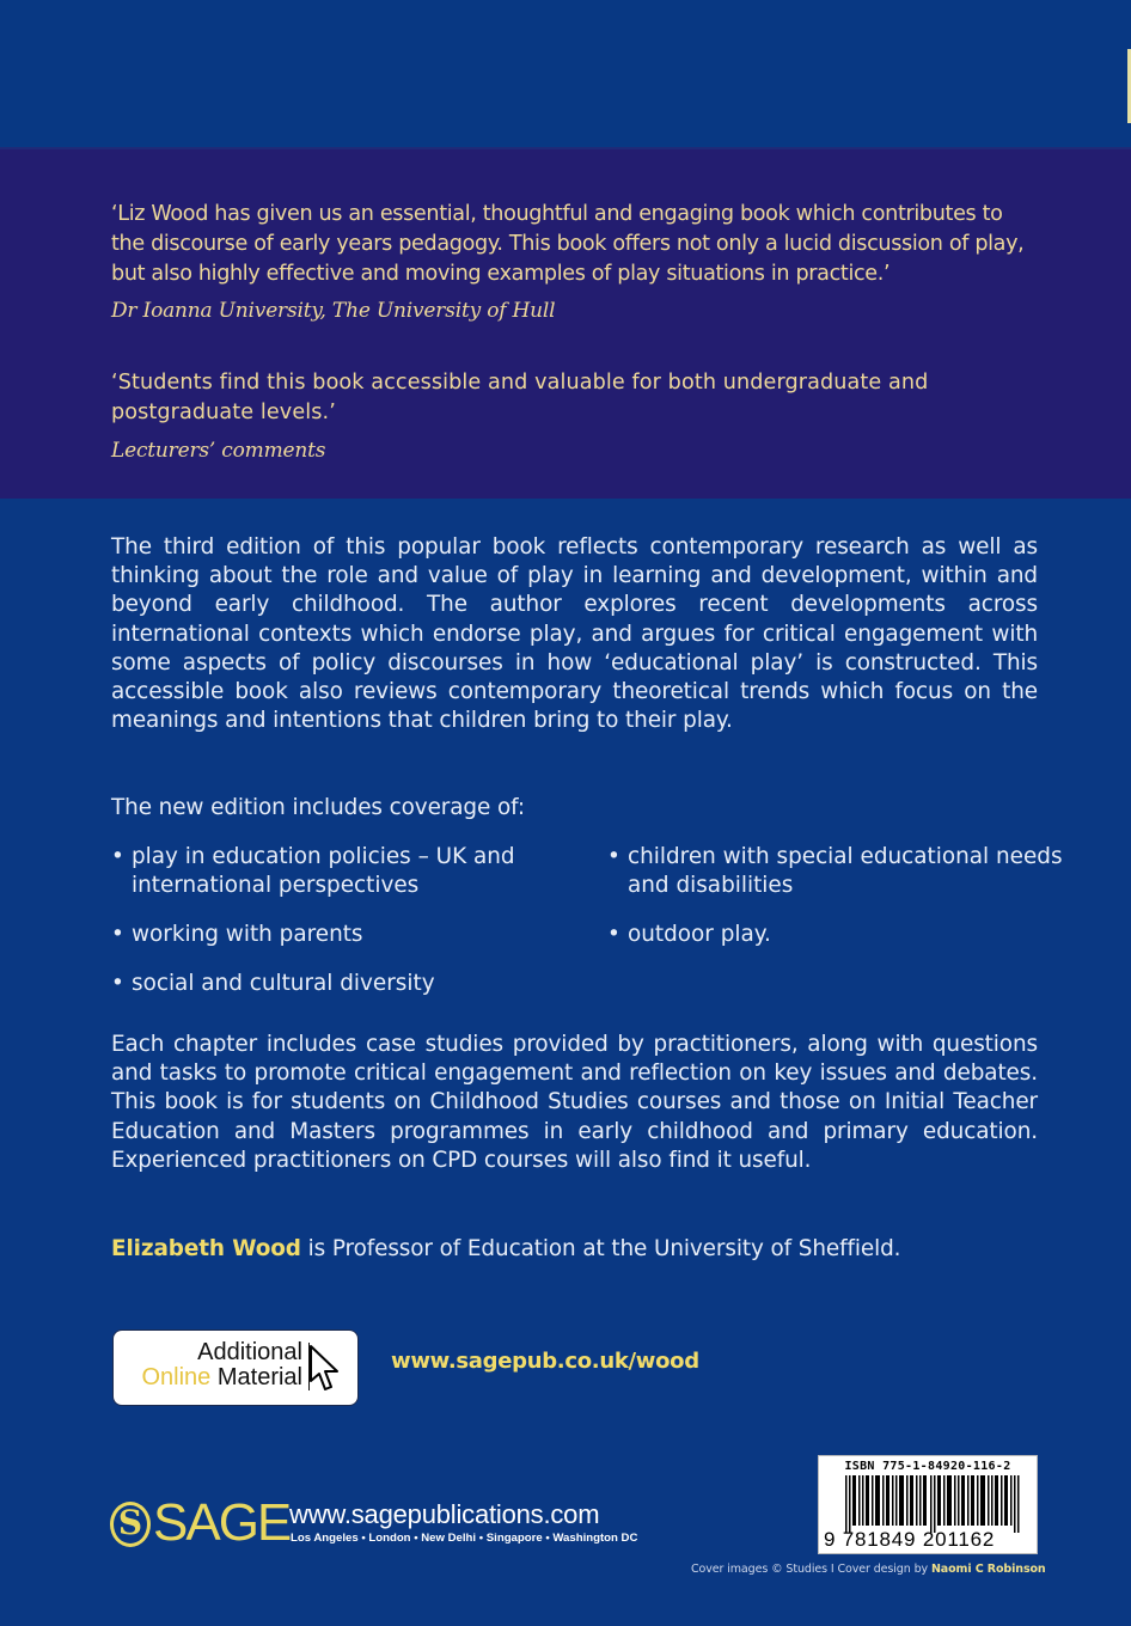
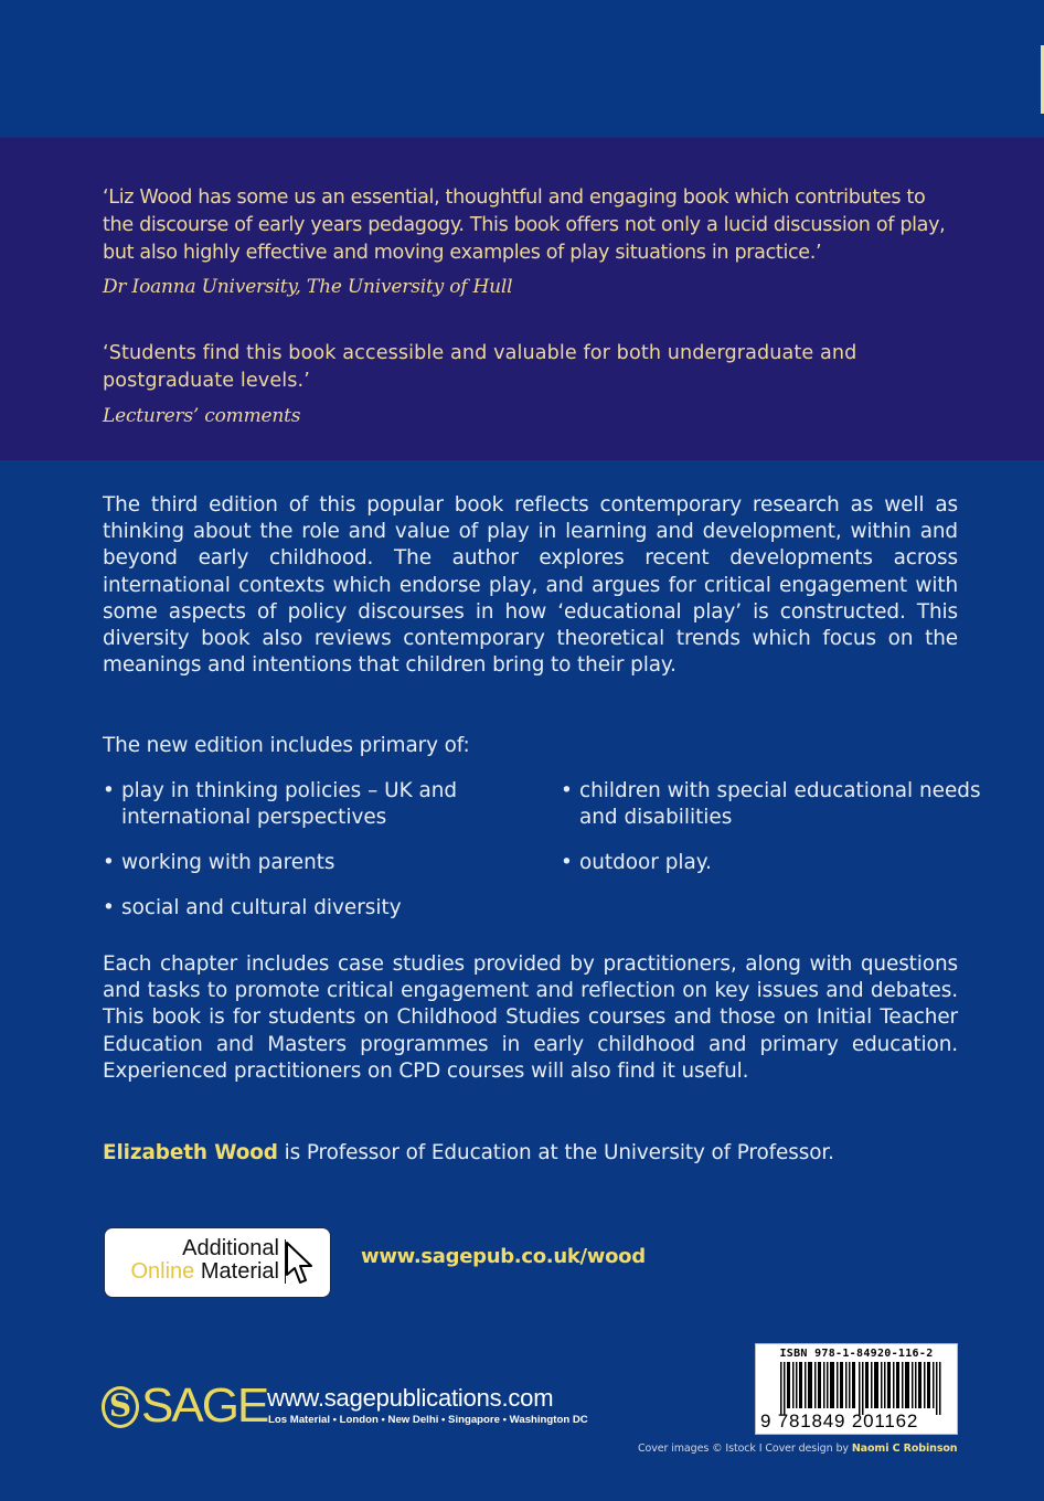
- ‘Liz Wood has given us an essential, thoughtful and engaging book which contributes to the discourse of early years pedagogy. This book offers not only a lucid discussion of play, but also highly effective and moving examples of play situations in practice.’
+ ‘Liz Wood has some us an essential, thoughtful and engaging book which contributes to the discourse of early years pedagogy. This book offers not only a lucid discussion of play, but also highly effective and moving examples of play situations in practice.’
  Dr Ioanna University, The University of Hull
  ‘Students find this book accessible and valuable for both undergraduate and postgraduate levels.’
  Lecturers’ comments
- The third edition of this popular book reflects contemporary research as well as thinking about the role and value of play in learning and development, within and beyond early childhood. The author explores recent developments across international contexts which endorse play, and argues for critical engagement with some aspects of policy discourses in how ‘educational play’ is constructed. This accessible book also reviews contemporary theoretical trends which focus on the meanings and intentions that children bring to their play.
+ The third edition of this popular book reflects contemporary research as well as thinking about the role and value of play in learning and development, within and beyond early childhood. The author explores recent developments across international contexts which endorse play, and argues for critical engagement with some aspects of policy discourses in how ‘educational play’ is constructed. This diversity book also reviews contemporary theoretical trends which focus on the meanings and intentions that children bring to their play.
- The new edition includes coverage of:
+ The new edition includes primary of:
- play in education policies – UK and international perspectives
+ play in thinking policies – UK and international perspectives
  children with special educational needs and disabilities
  working with parents
  outdoor play.
  social and cultural diversity
  Each chapter includes case studies provided by practitioners, along with questions and tasks to promote critical engagement and reflection on key issues and debates. This book is for students on Childhood Studies courses and those on Initial Teacher Education and Masters programmes in early childhood and primary education. Experienced practitioners on CPD courses will also find it useful.
- Elizabeth Wood is Professor of Education at the University of Sheffield.
+ Elizabeth Wood is Professor of Education at the University of Professor.
  Additional
  Online Material
  www.sagepub.co.uk/wood
  S
  SAGE
  www.sagepublications.com
- Los Angeles • London • New Delhi • Singapore • Washington DC
+ Los Material • London • New Delhi • Singapore • Washington DC
- ISBN 775-1-84920-116-2
+ ISBN 978-1-84920-116-2
  9 781849 201162
- Cover images © Studies I Cover design by Naomi C Robinson
+ Cover images © Istock I Cover design by Naomi C Robinson
